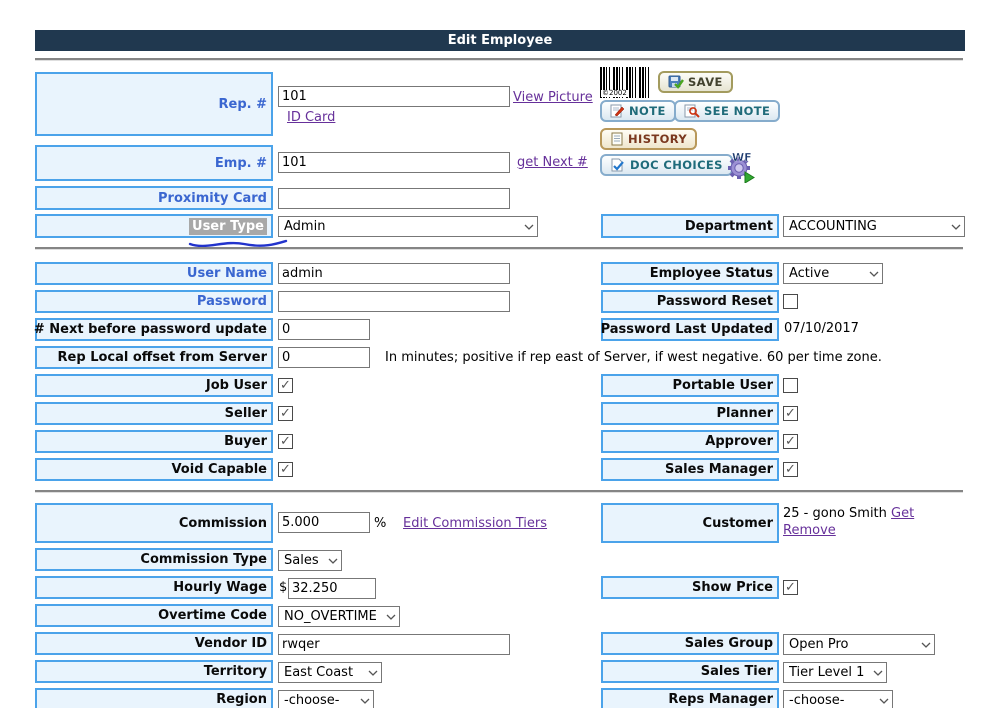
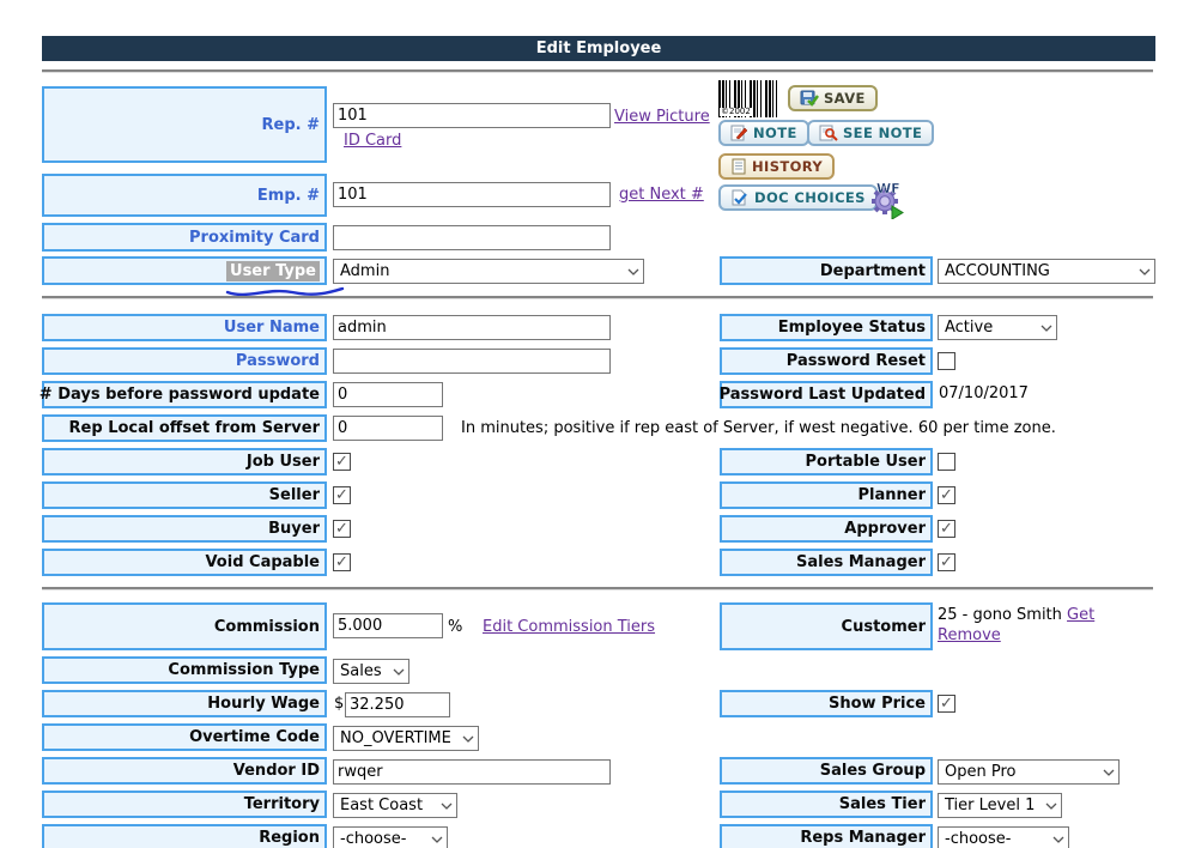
  Edit Employee
  Rep. #
  101
  View Picture
  ID Card
  ©2002
  SAVE
  NOTE
  SEE NOTE
  HISTORY
  DOC CHOICES
  WF
  Emp. #
  101
  get Next #
  Proximity Card
  User Type
  Admin
  Department
  ACCOUNTING
  User Name
  admin
  Password
- # Next before password update
+ # Days before password update
  0
  Rep Local offset from Server
  0
  In minutes; positive if rep east of Server, if west negative. 60 per time zone.
  Job User
  Seller
  Buyer
  Void Capable
  Employee Status
  Active
  Password Reset
  Password Last Updated
  07/10/2017
  Portable User
  Planner
  Approver
  Sales Manager
  Commission
  5.000
  %
  Edit Commission Tiers
  Customer
  25 - gono Smith Get Remove
  Commission Type
  Sales
  Hourly Wage
  $
  32.250
  Show Price
  Overtime Code
  NO_OVERTIME
  Vendor ID
  rwqer
  Sales Group
  Open Pro
  Territory
  East Coast
  Sales Tier
  Tier Level 1
  Region
  -choose-
  Reps Manager
  -choose-
